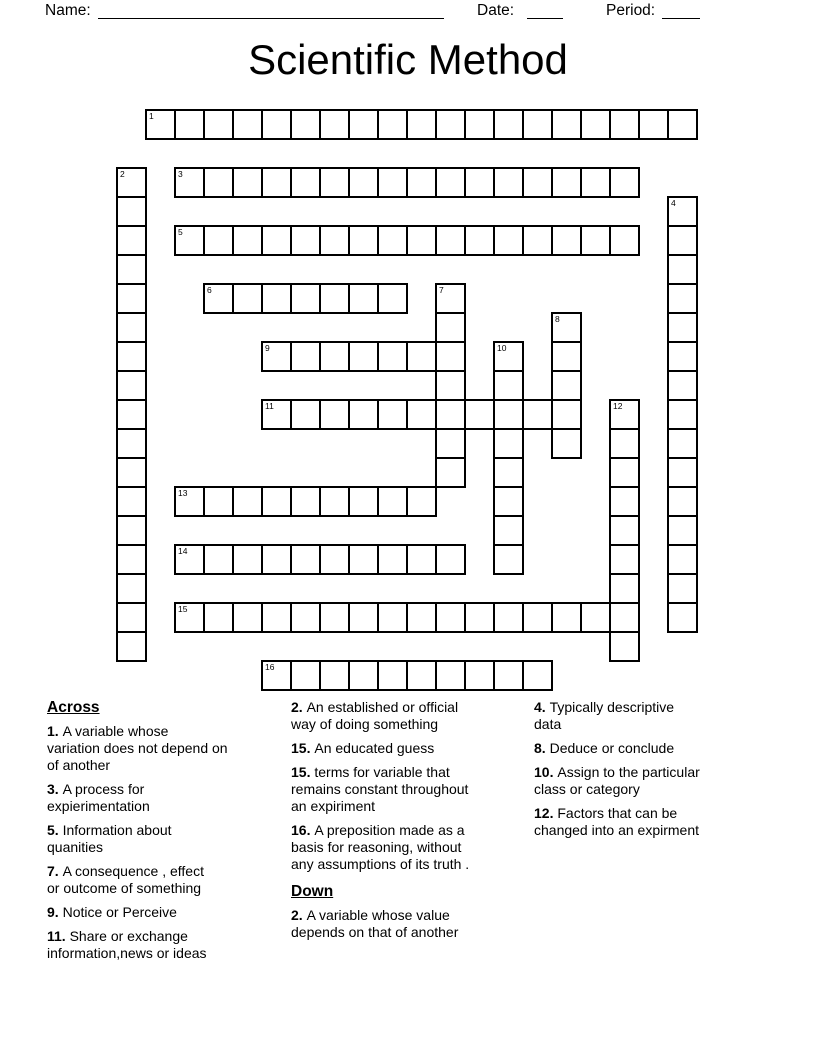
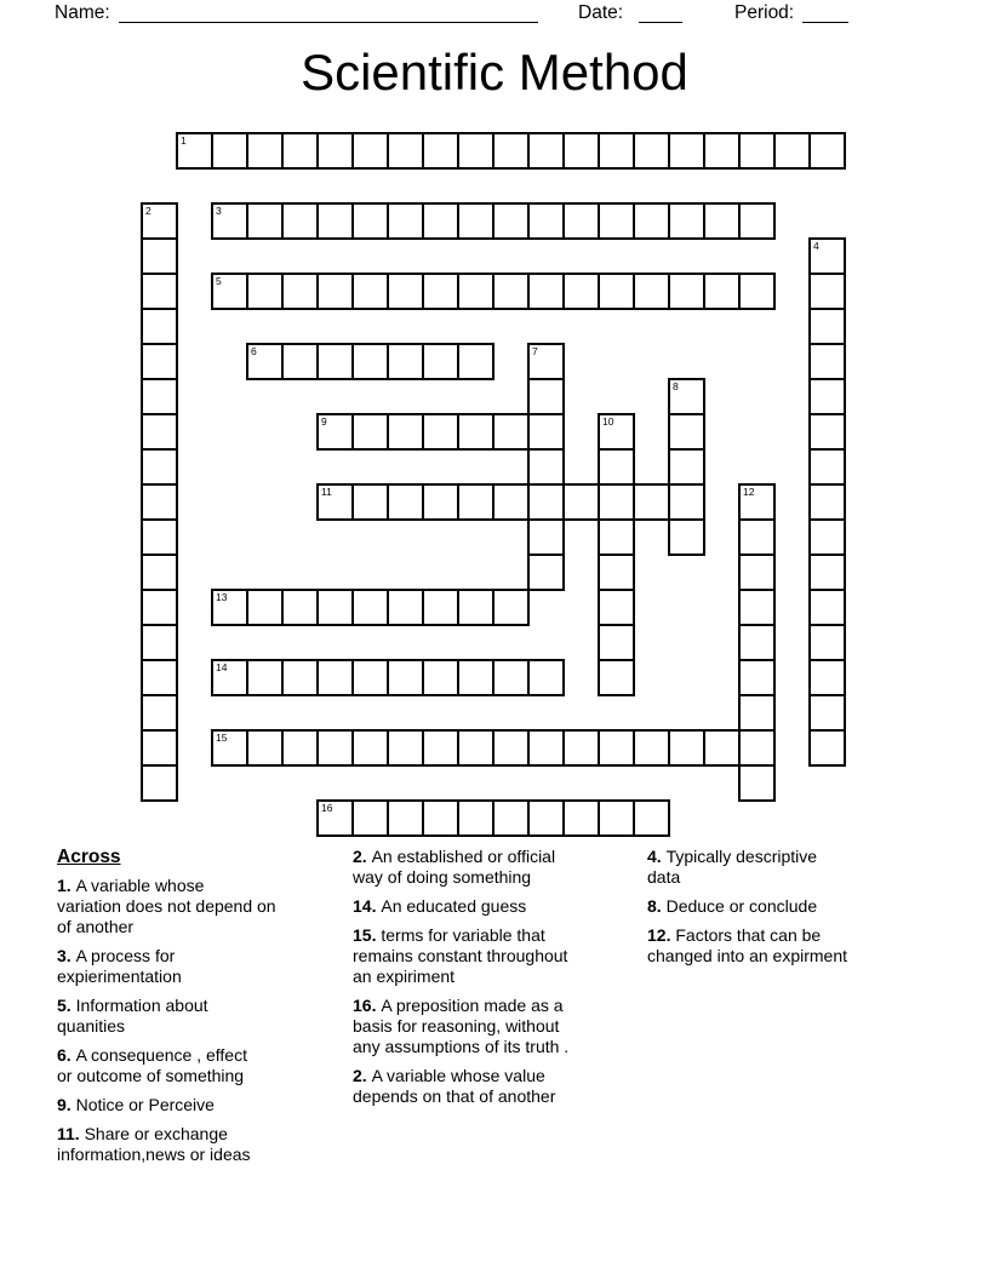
  Name:
  Date:
  Period:
  Scientific Method
  1
  2
  3
  4
  5
  6
  7
  8
  9
  10
  11
  12
  13
  14
  15
  16
  Across
  1. A variable whose
  variation does not depend on
  of another
  3. A process for
  expierimentation
  5. Information about
  quanities
- 7. A consequence , effect
+ 6. A consequence , effect
  or outcome of something
  9. Notice or Perceive
  11. Share or exchange
  information,news or ideas
  2. An established or official
  way of doing something
- 15. An educated guess
+ 14. An educated guess
  15. terms for variable that
  remains constant throughout
  an expiriment
  16. A preposition made as a
  basis for reasoning, without
  any assumptions of its truth .
- Down
  2. A variable whose value
  depends on that of another
  4. Typically descriptive
  data
  8. Deduce or conclude
- 10. Assign to the particular
- class or category
  12. Factors that can be
  changed into an expirment
